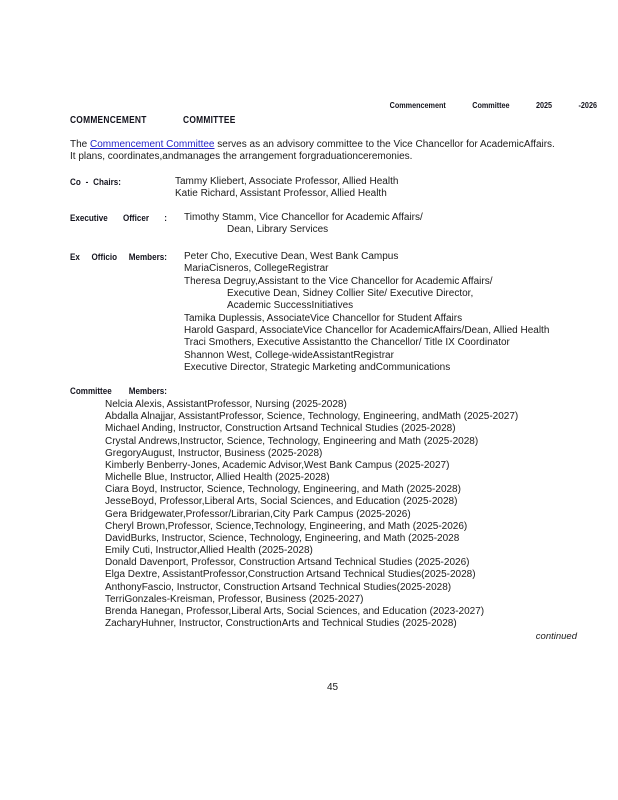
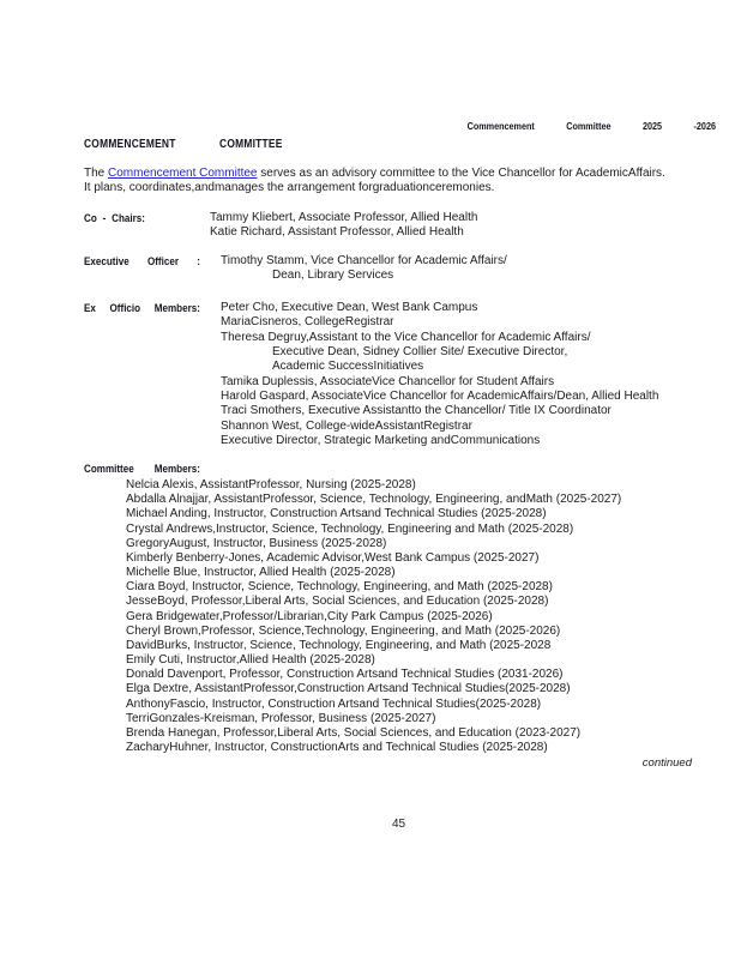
  Commencement
  Committee
  2025
  -2026
  COMMENCEMENT
  COMMITTEE
  The Commencement Committee serves as an advisory committee to the Vice Chancellor for AcademicAffairs.
  It plans, coordinates,andmanages the arrangement forgraduationceremonies.
  Co
  -
  Chairs:
  Tammy Kliebert, Associate Professor, Allied Health
  Katie Richard, Assistant Professor, Allied Health
  Executive
  Officer
  :
  Timothy Stamm, Vice Chancellor for Academic Affairs/
  Dean, Library Services
  Ex
  Officio
  Members:
  Peter Cho, Executive Dean, West Bank Campus
  MariaCisneros, CollegeRegistrar
  Theresa Degruy,Assistant to the Vice Chancellor for Academic Affairs/
  Executive Dean, Sidney Collier Site/ Executive Director,
  Academic SuccessInitiatives
  Tamika Duplessis, AssociateVice Chancellor for Student Affairs
  Harold Gaspard, AssociateVice Chancellor for AcademicAffairs/Dean, Allied Health
  Traci Smothers, Executive Assistantto the Chancellor/ Title IX Coordinator
  Shannon West, College-wideAssistantRegistrar
  Executive Director, Strategic Marketing andCommunications
  Committee
  Members:
  Nelcia Alexis, AssistantProfessor, Nursing (2025-2028)
  Abdalla Alnajjar, AssistantProfessor, Science, Technology, Engineering, andMath (2025-2027)
  Michael Anding, Instructor, Construction Artsand Technical Studies (2025-2028)
  Crystal Andrews,Instructor, Science, Technology, Engineering and Math (2025-2028)
  GregoryAugust, Instructor, Business (2025-2028)
  Kimberly Benberry-Jones, Academic Advisor,West Bank Campus (2025-2027)
  Michelle Blue, Instructor, Allied Health (2025-2028)
  Ciara Boyd, Instructor, Science, Technology, Engineering, and Math (2025-2028)
  JesseBoyd, Professor,Liberal Arts, Social Sciences, and Education (2025-2028)
  Gera Bridgewater,Professor/Librarian,City Park Campus (2025-2026)
  Cheryl Brown,Professor, Science,Technology, Engineering, and Math (2025-2026)
  DavidBurks, Instructor, Science, Technology, Engineering, and Math (2025-2028
  Emily Cuti, Instructor,Allied Health (2025-2028)
- Donald Davenport, Professor, Construction Artsand Technical Studies (2025-2026)
+ Donald Davenport, Professor, Construction Artsand Technical Studies (2031-2026)
  Elga Dextre, AssistantProfessor,Construction Artsand Technical Studies(2025-2028)
  AnthonyFascio, Instructor, Construction Artsand Technical Studies(2025-2028)
  TerriGonzales-Kreisman, Professor, Business (2025-2027)
  Brenda Hanegan, Professor,Liberal Arts, Social Sciences, and Education (2023-2027)
  ZacharyHuhner, Instructor, ConstructionArts and Technical Studies (2025-2028)
  continued
  45
